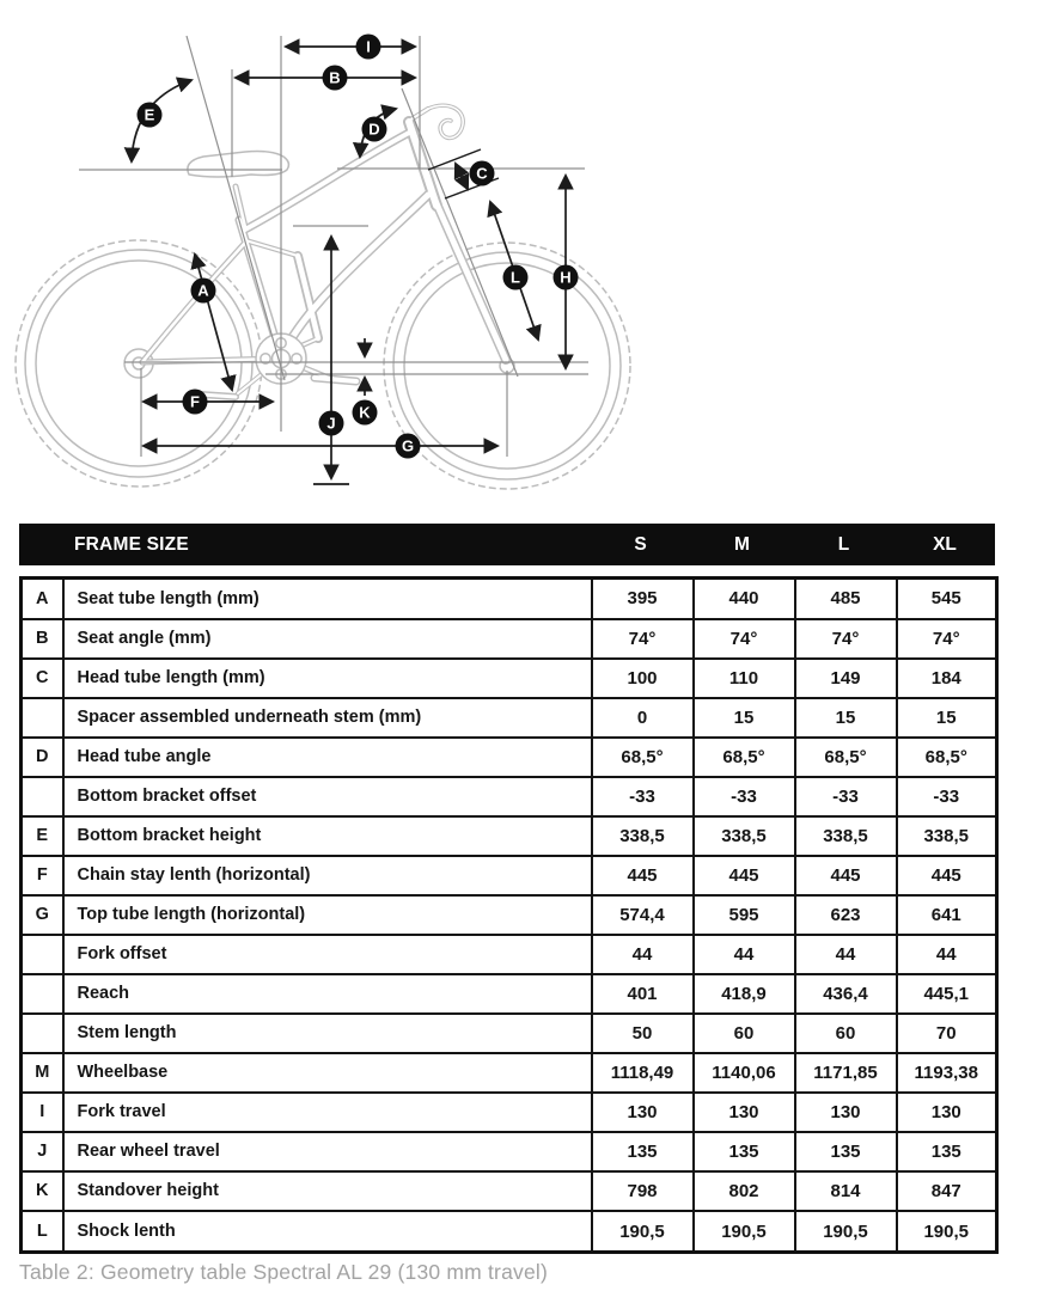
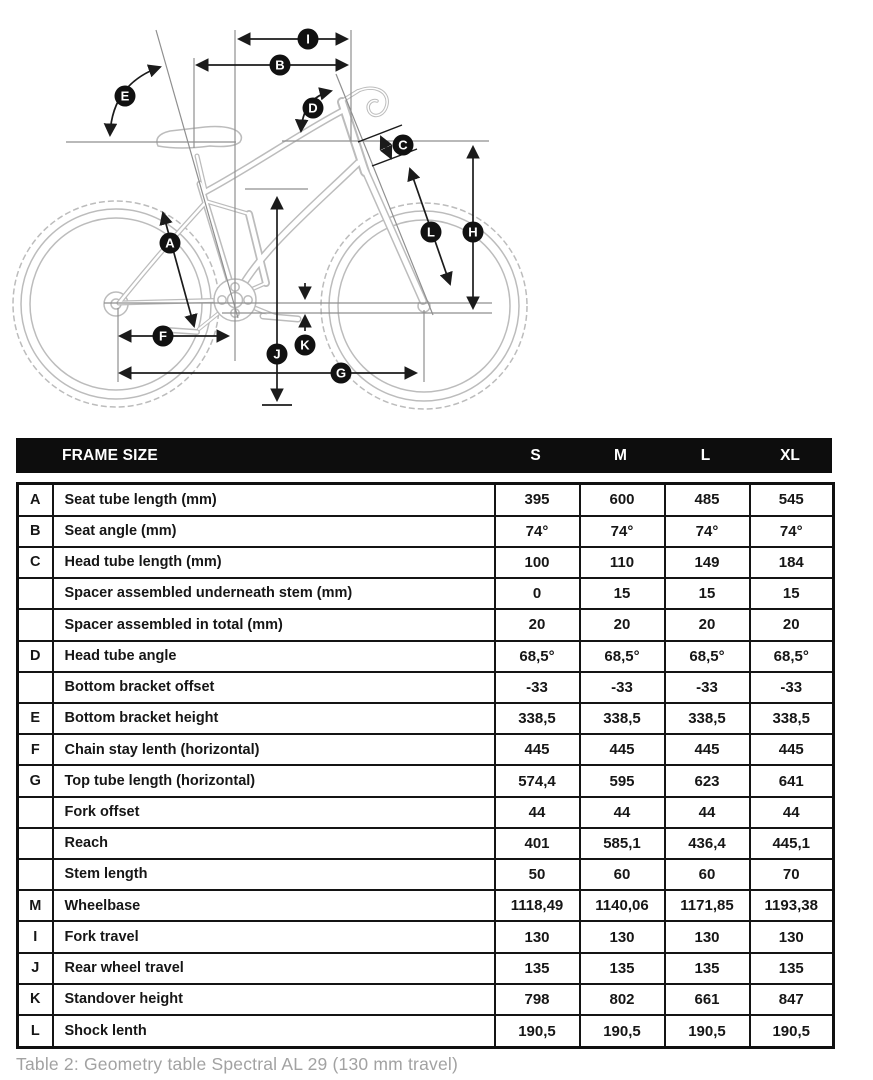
  I
  B
  E
  D
  C
  L
  H
  A
  F
  K
  J
  G
  FRAME SIZE
  S
  M
  L
  XL
- A	Seat tube length (mm)	395	440	485	545
+ A	Seat tube length (mm)	395	600	485	545
  B	Seat angle (mm)	74°	74°	74°	74°
  C	Head tube length (mm)	100	110	149	184
  	Spacer assembled underneath stem (mm)	0	15	15	15
+ 	Spacer assembled in total (mm)	20	20	20	20
  D	Head tube angle	68,5°	68,5°	68,5°	68,5°
  	Bottom bracket offset	-33	-33	-33	-33
  E	Bottom bracket height	338,5	338,5	338,5	338,5
  F	Chain stay lenth (horizontal)	445	445	445	445
  G	Top tube length (horizontal)	574,4	595	623	641
  	Fork offset	44	44	44	44
- 	Reach	401	418,9	436,4	445,1
+ 	Reach	401	585,1	436,4	445,1
  	Stem length	50	60	60	70
  M	Wheelbase	1118,49	1140,06	1171,85	1193,38
  I	Fork travel	130	130	130	130
  J	Rear wheel travel	135	135	135	135
- K	Standover height	798	802	814	847
+ K	Standover height	798	802	661	847
  L	Shock lenth	190,5	190,5	190,5	190,5
  Table 2: Geometry table Spectral AL 29 (130 mm travel)
